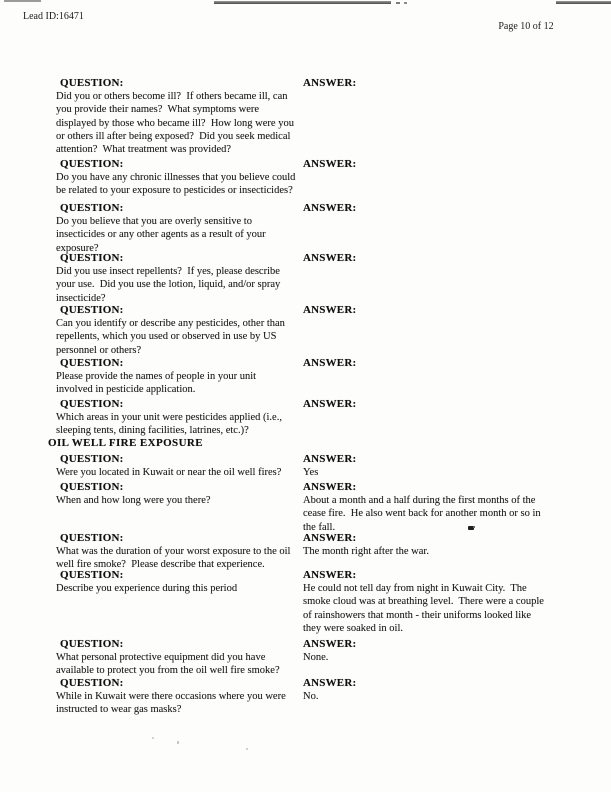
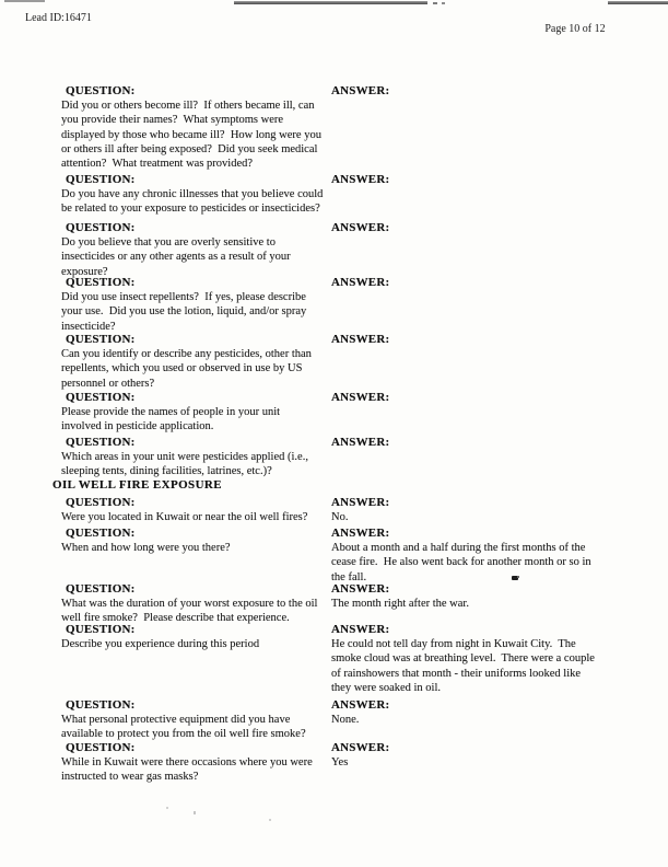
  Lead ID:16471
  Page 10 of 12
  QUESTION:
  Did you or others become ill? If others became ill, can
  you provide their names? What symptoms were
  displayed by those who became ill? How long were you
  or others ill after being exposed? Did you seek medical
  attention? What treatment was provided?
  ANSWER:
  QUESTION:
  Do you have any chronic illnesses that you believe could
  be related to your exposure to pesticides or insecticides?
  ANSWER:
  QUESTION:
  Do you believe that you are overly sensitive to
  insecticides or any other agents as a result of your
  exposure?
  ANSWER:
  QUESTION:
  Did you use insect repellents? If yes, please describe
  your use. Did you use the lotion, liquid, and/or spray
  insecticide?
  ANSWER:
  QUESTION:
  Can you identify or describe any pesticides, other than
  repellents, which you used or observed in use by US
  personnel or others?
  ANSWER:
  QUESTION:
  Please provide the names of people in your unit
  involved in pesticide application.
  ANSWER:
  QUESTION:
  Which areas in your unit were pesticides applied (i.e.,
  sleeping tents, dining facilities, latrines, etc.)?
  ANSWER:
  OIL WELL FIRE EXPOSURE
  QUESTION:
  Were you located in Kuwait or near the oil well fires?
  ANSWER:
- Yes
+ No.
  QUESTION:
  When and how long were you there?
  ANSWER:
  About a month and a half during the first months of the
  cease fire. He also went back for another month or so in
  the fall.
  QUESTION:
  What was the duration of your worst exposure to the oil
  well fire smoke? Please describe that experience.
  ANSWER:
  The month right after the war.
  QUESTION:
  Describe you experience during this period
  ANSWER:
  He could not tell day from night in Kuwait City. The
  smoke cloud was at breathing level. There were a couple
  of rainshowers that month - their uniforms looked like
  they were soaked in oil.
  QUESTION:
  What personal protective equipment did you have
  available to protect you from the oil well fire smoke?
  ANSWER:
  None.
  QUESTION:
  While in Kuwait were there occasions where you were
  instructed to wear gas masks?
  ANSWER:
- No.
+ Yes
